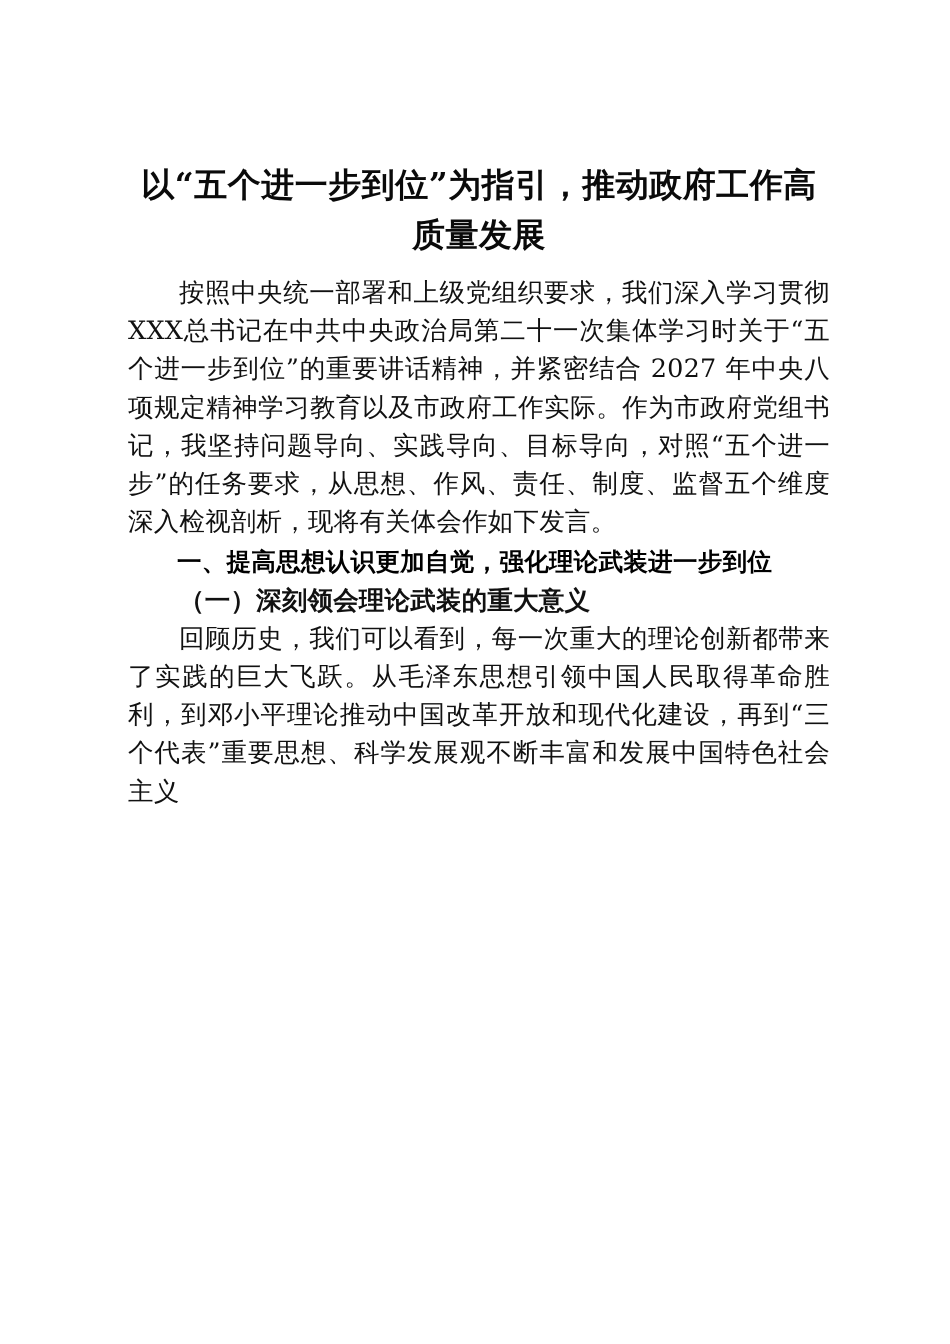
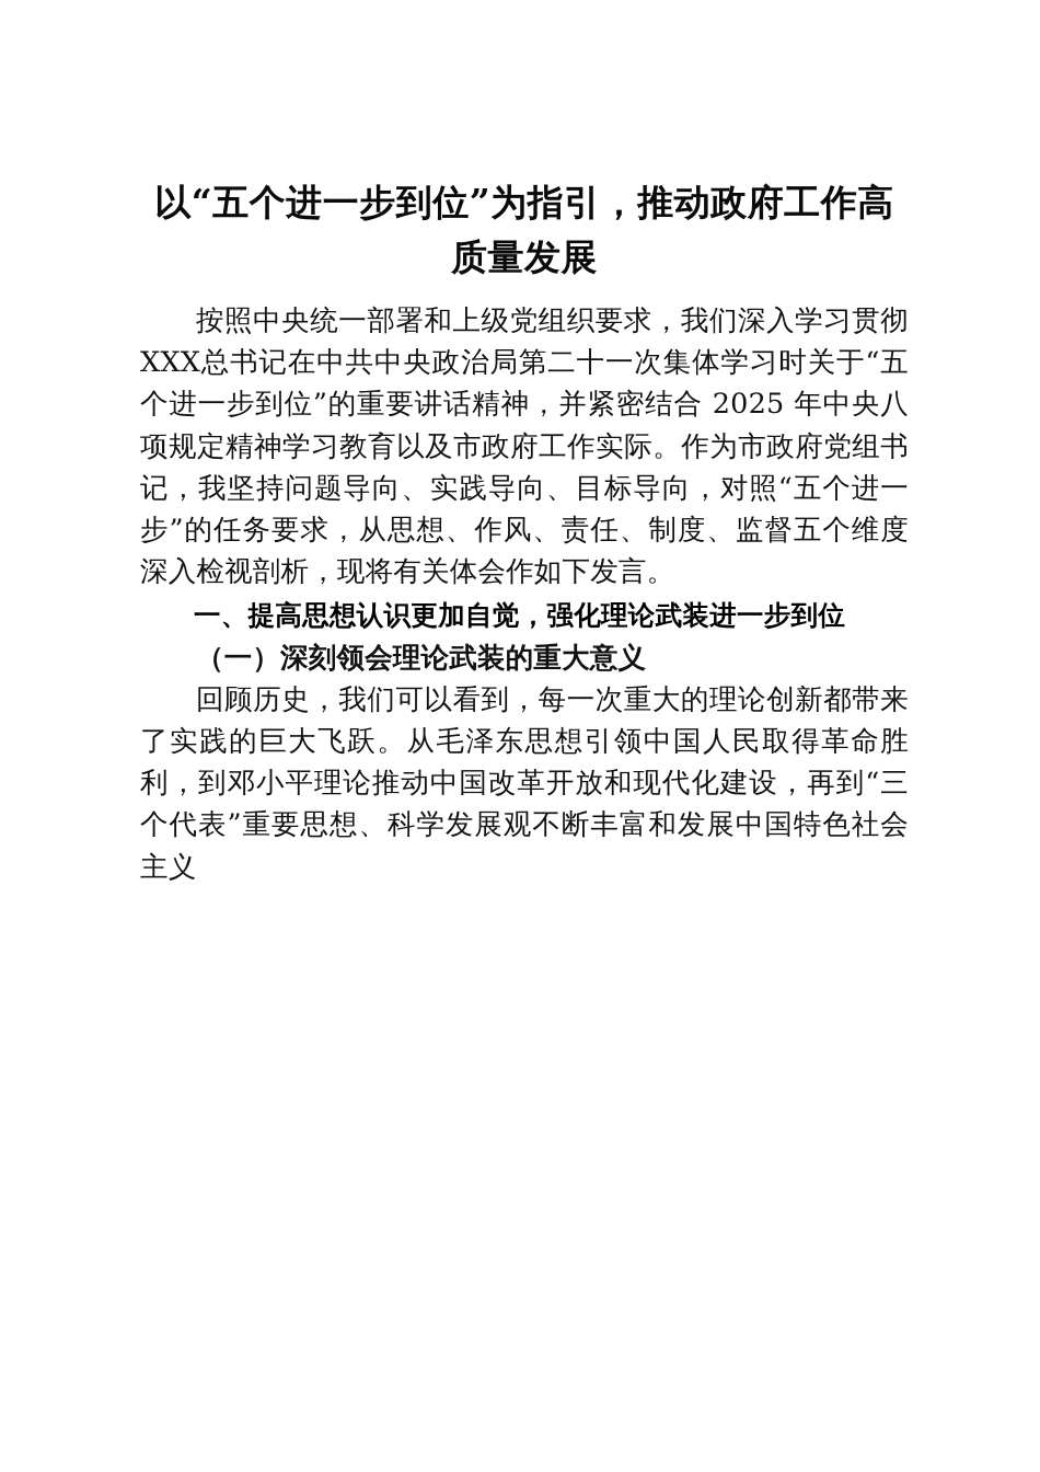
  以“五个进一步到位”为指引，推动政府工作高质量发展
- 按照中央统一部署和上级党组织要求，我们深入学习贯彻XXX总书记在中共中央政治局第二十一次集体学习时关于“五个进一步到位”的重要讲话精神，并紧密结合 2027 年中央八项规定精神学习教育以及市政府工作实际。作为市政府党组书记，我坚持问题导向、实践导向、目标导向，对照“五个进一步”的任务要求，从思想、作风、责任、制度、监督五个维度深入检视剖析，现将有关体会作如下发言。
+ 按照中央统一部署和上级党组织要求，我们深入学习贯彻XXX总书记在中共中央政治局第二十一次集体学习时关于“五个进一步到位”的重要讲话精神，并紧密结合 2025 年中央八项规定精神学习教育以及市政府工作实际。作为市政府党组书记，我坚持问题导向、实践导向、目标导向，对照“五个进一步”的任务要求，从思想、作风、责任、制度、监督五个维度深入检视剖析，现将有关体会作如下发言。
  一、提高思想认识更加自觉，强化理论武装进一步到位
  （一）深刻领会理论武装的重大意义
  回顾历史，我们可以看到，每一次重大的理论创新都带来了实践的巨大飞跃。从毛泽东思想引领中国人民取得革命胜利，到邓小平理论推动中国改革开放和现代化建设，再到“三个代表”重要思想、科学发展观不断丰富和发展中国特色社会主义
